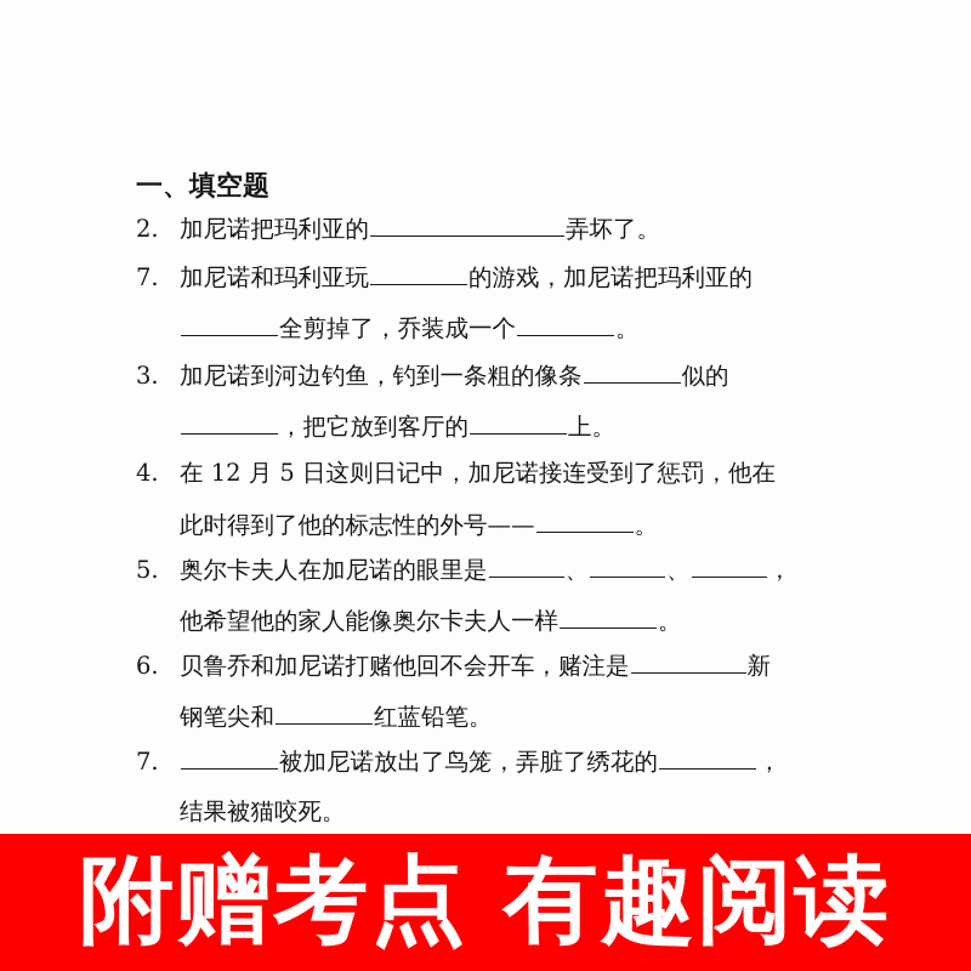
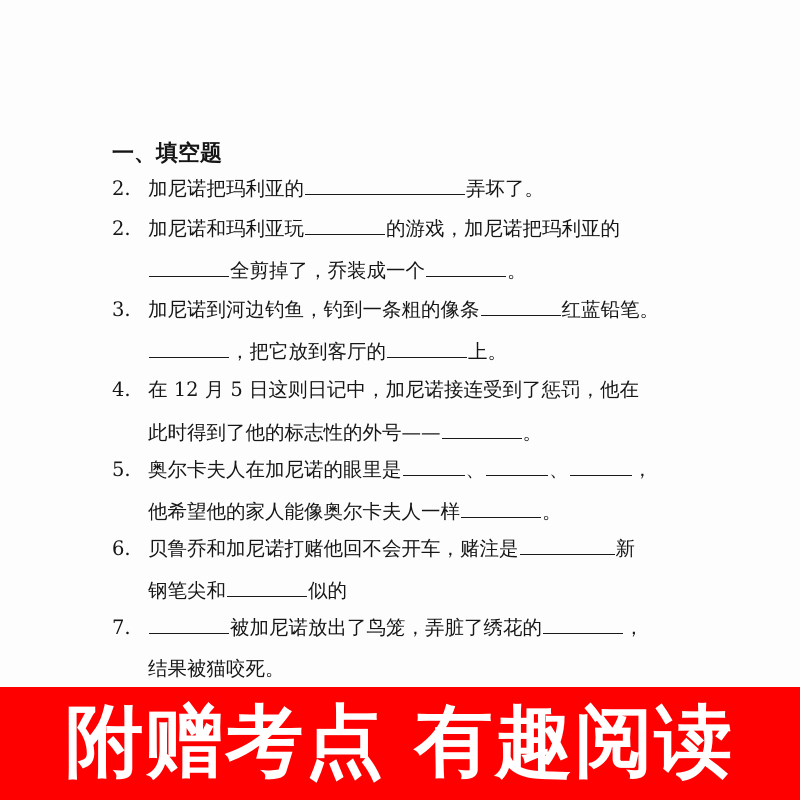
  一、填空题
  2. 加尼诺把玛利亚的 弄坏了。
- 7. 加尼诺和玛利亚玩 的游戏，加尼诺把玛利亚的
+ 2. 加尼诺和玛利亚玩 的游戏，加尼诺把玛利亚的
  全剪掉了，乔装成一个 。
- 3. 加尼诺到河边钓鱼，钓到一条粗的像条 似的
+ 3. 加尼诺到河边钓鱼，钓到一条粗的像条 红蓝铅笔。
  ，把它放到客厅的 上。
  4. 在 12 月 5 日这则日记中，加尼诺接连受到了惩罚，他在
  此时得到了他的标志性的外号—— 。
  5. 奥尔卡夫人在加尼诺的眼里是 、 、 ，
  他希望他的家人能像奥尔卡夫人一样 。
  6. 贝鲁乔和加尼诺打赌他回不会开车，赌注是 新
- 钢笔尖和 红蓝铅笔。
+ 钢笔尖和 似的
  7. 被加尼诺放出了鸟笼，弄脏了绣花的 ，
  结果被猫咬死。
  附赠考点 有趣阅读
